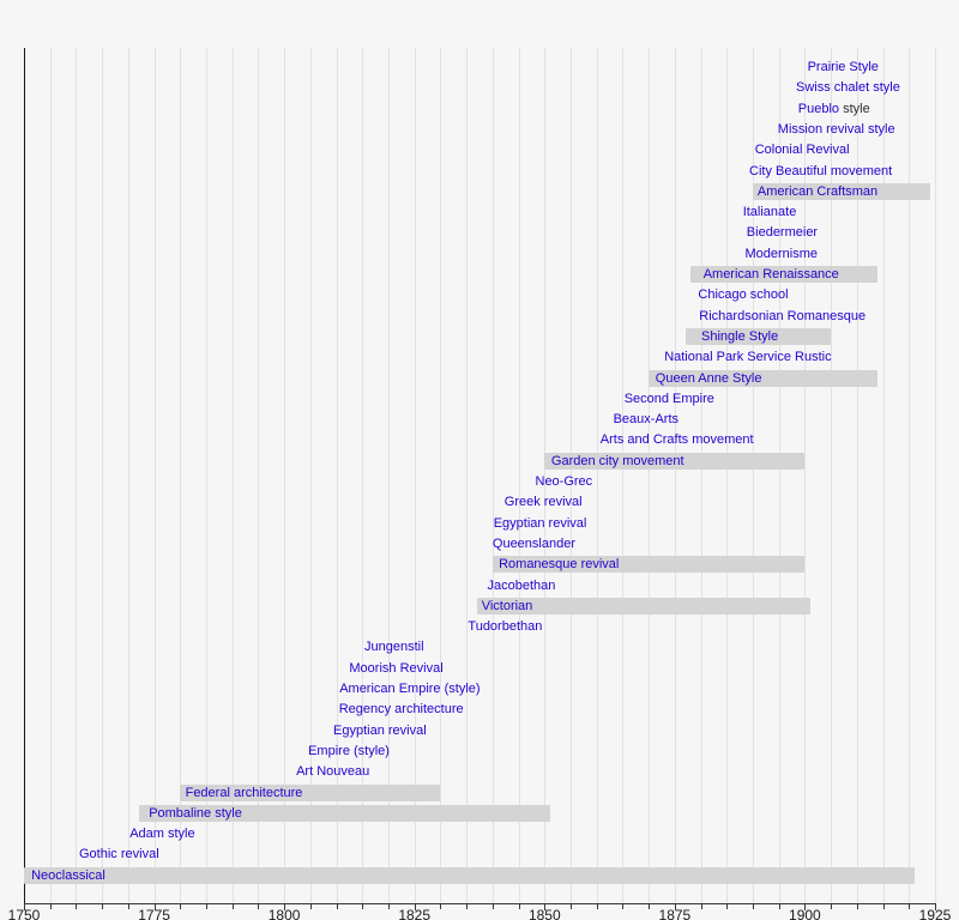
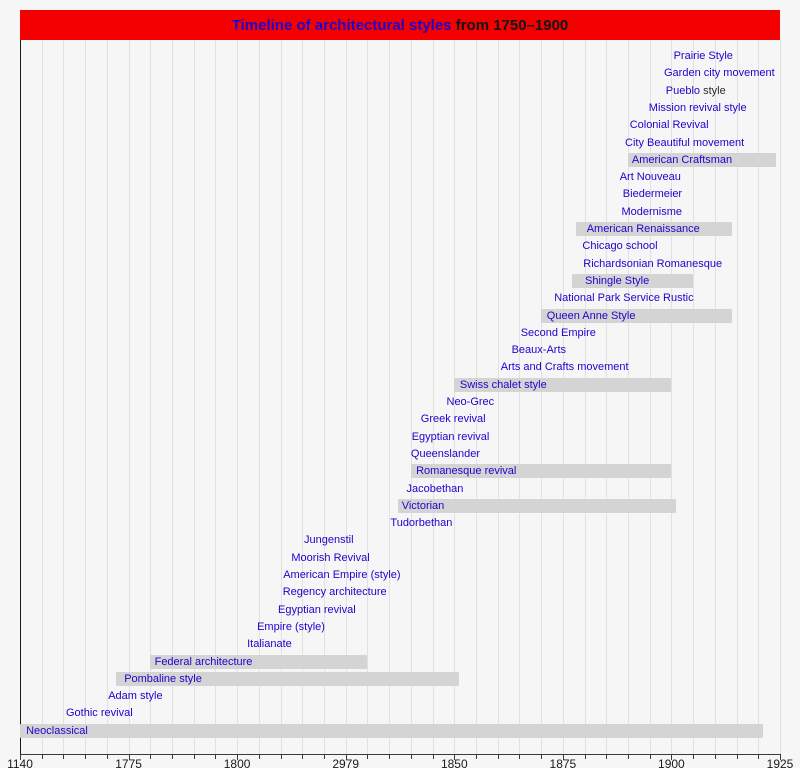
+ Timeline of architectural styles
+ from 1750–1900
  Prairie Style
- Swiss chalet style
+ Garden city movement
  Pueblo style
  Mission revival style
  Colonial Revival
  City Beautiful movement
  American Craftsman
- Italianate
+ Art Nouveau
  Biedermeier
  Modernisme
  American Renaissance
  Chicago school
  Richardsonian Romanesque
  Shingle Style
  National Park Service Rustic
  Queen Anne Style
  Second Empire
  Beaux-Arts
  Arts and Crafts movement
- Garden city movement
+ Swiss chalet style
  Neo-Grec
  Greek revival
  Egyptian revival
  Queenslander
  Romanesque revival
  Jacobethan
  Victorian
  Tudorbethan
  Jungenstil
  Moorish Revival
  American Empire (style)
  Regency architecture
  Egyptian revival
  Empire (style)
- Art Nouveau
+ Italianate
  Federal architecture
  Pombaline style
  Adam style
  Gothic revival
  Neoclassical
- 1750
+ 1140
  1775
  1800
- 1825
+ 2979
  1850
  1875
  1900
  1925
